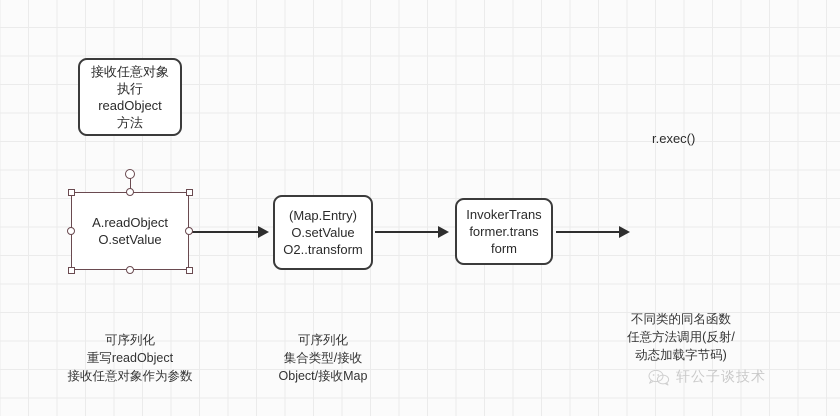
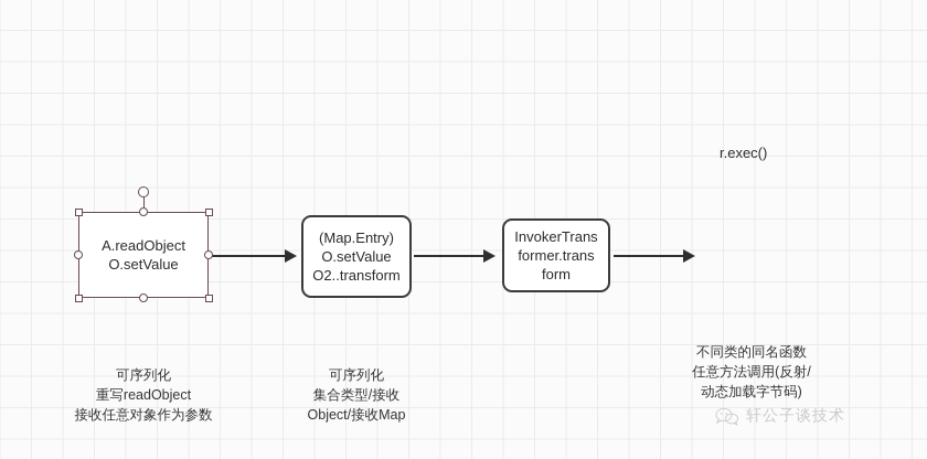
- 接收任意对象
- 执行
- readObject
- 方法
  A.readObject
  O.setValue
  (Map.Entry)
  O.setValue
  O2..transform
  InvokerTrans
  former.trans
  form
  r.exec()
  可序列化
  重写readObject
  接收任意对象作为参数
  可序列化
  集合类型/接收
  Object/接收Map
  不同类的同名函数
  任意方法调用(反射/
  动态加载字节码)
  轩公子谈技术
